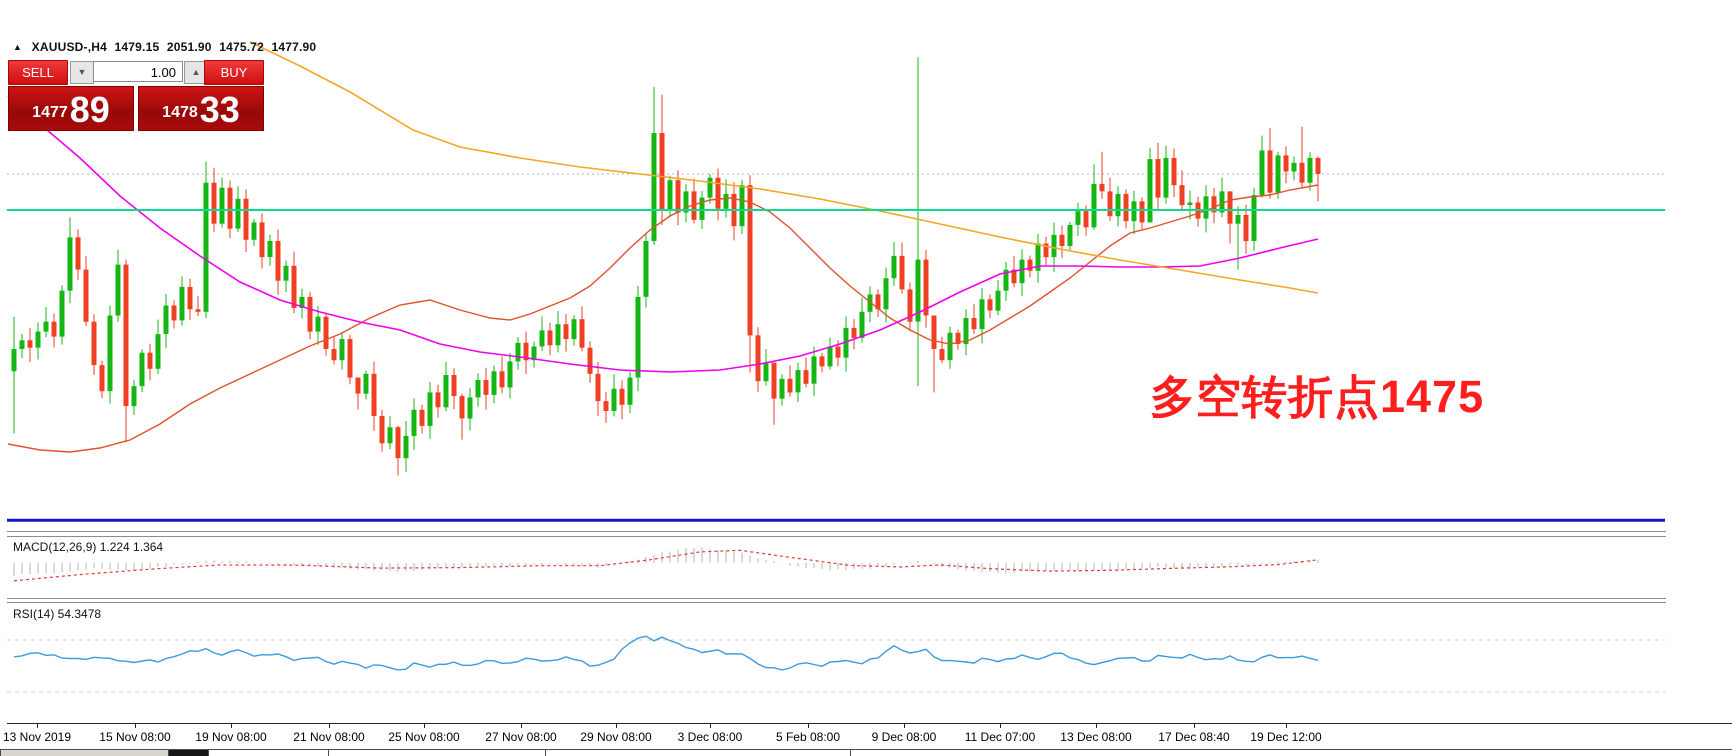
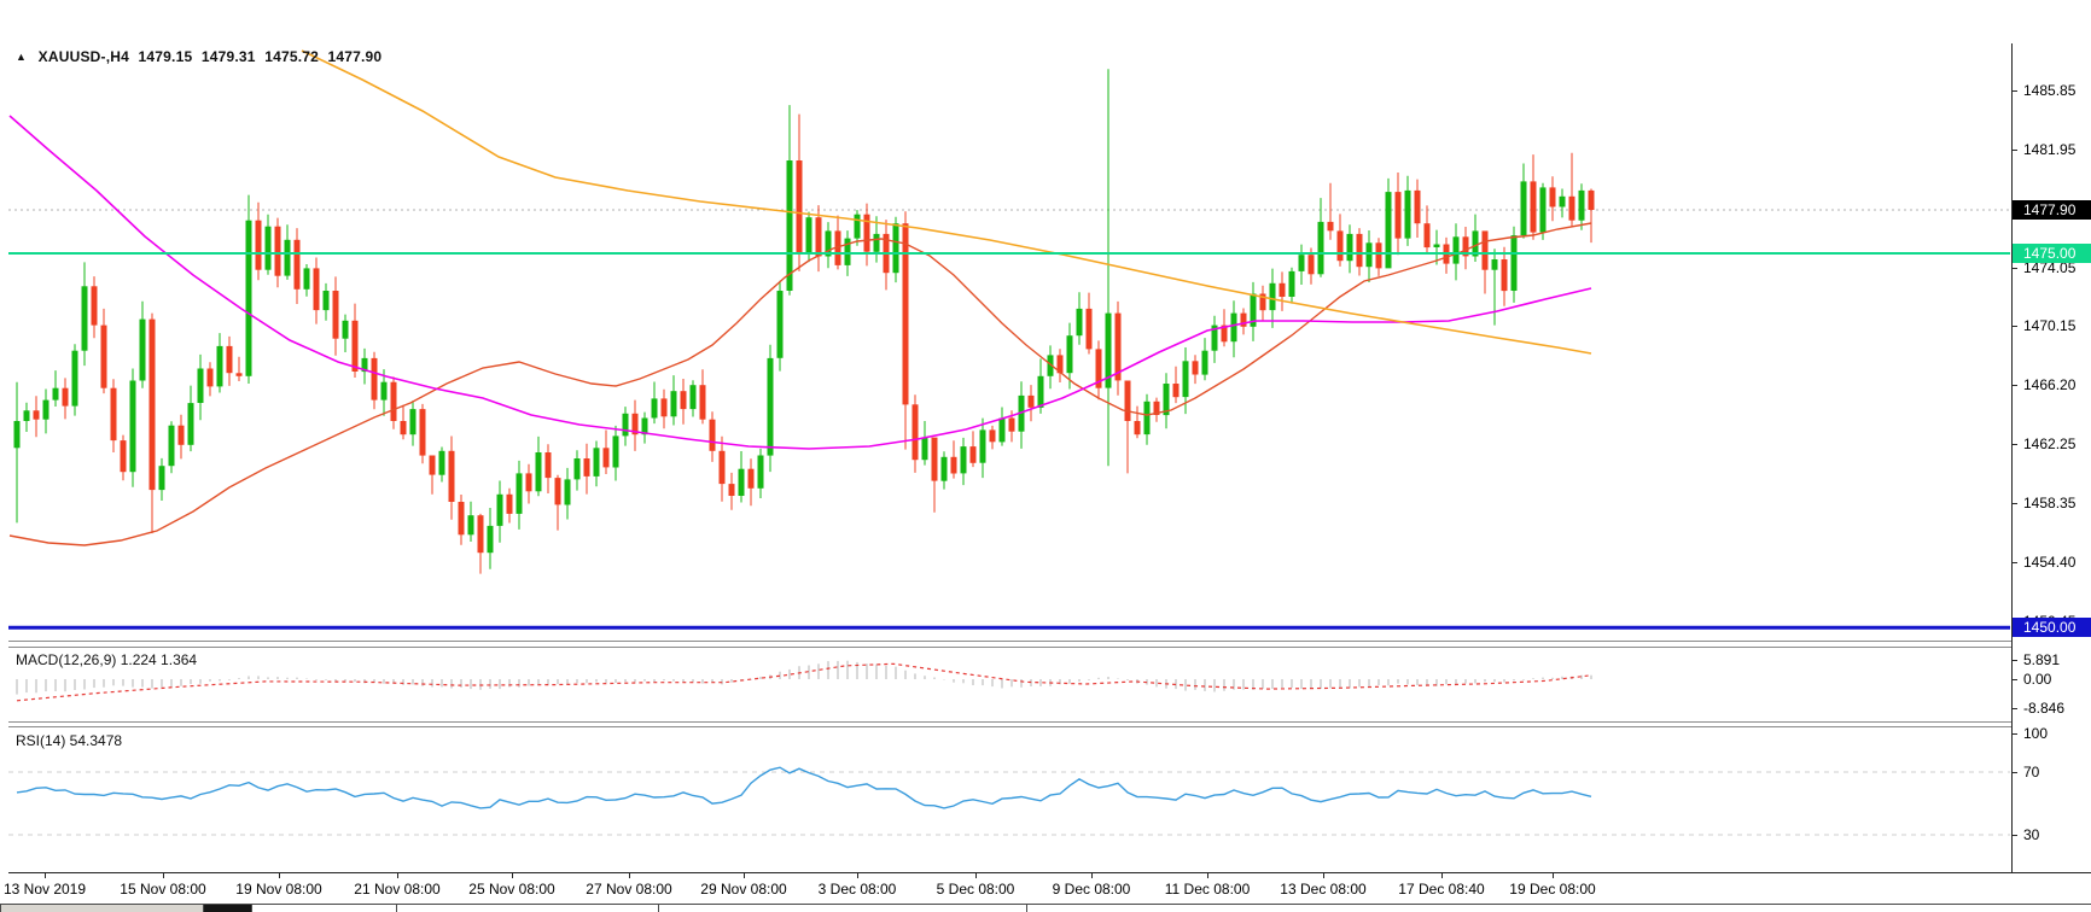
- ▲ XAUUSD-,H4 1479.15 2051.90 1475.72 1477.90
+ ▲ XAUUSD-,H4 1479.15 1479.31 1475.72 1477.90
- SELL
- ▼
- 1.00
- ▲
- BUY
- 1477
- 89
- 1478
- 33
- 多空转折点1475
  MACD(12,26,9) 1.224 1.364
  RSI(14) 54.3478
+ 1485.85
+ 1481.95
+ 1474.05
+ 1470.15
+ 1466.20
+ 1462.25
+ 1458.35
+ 1454.40
+ 1475.00
+ 1450.00
+ 1477.90
+ 5.891
+ 0.00
+ -8.846
+ 100
+ 70
+ 30
  13 Nov 2019
  15 Nov 08:00
  19 Nov 08:00
  21 Nov 08:00
  25 Nov 08:00
  27 Nov 08:00
  29 Nov 08:00
  3 Dec 08:00
- 5 Feb 08:00
+ 5 Dec 08:00
  9 Dec 08:00
- 11 Dec 07:00
+ 11 Dec 08:00
  13 Dec 08:00
  17 Dec 08:40
- 19 Dec 12:00
+ 19 Dec 08:00
